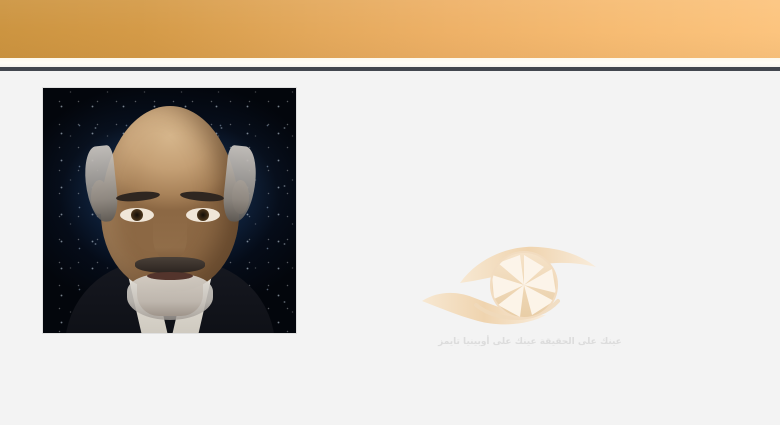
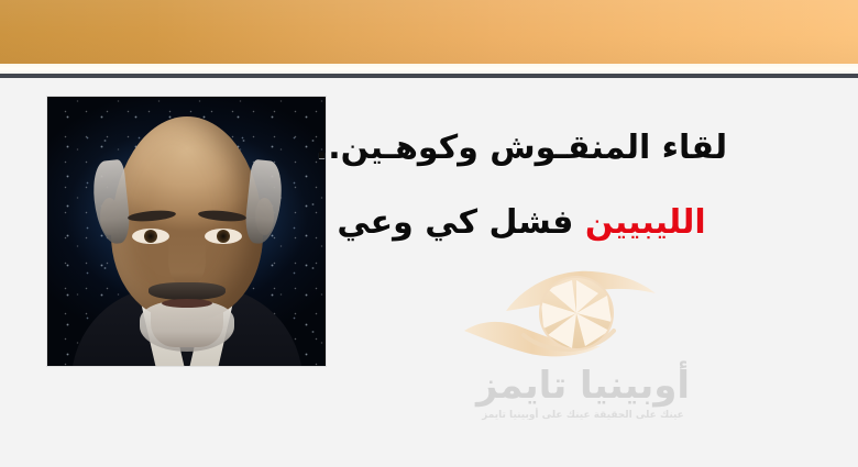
+ لقاء المنقـوش وكوهـين..
+ الليبيين فشل كي وعي
+ أوبينيا تايمز
